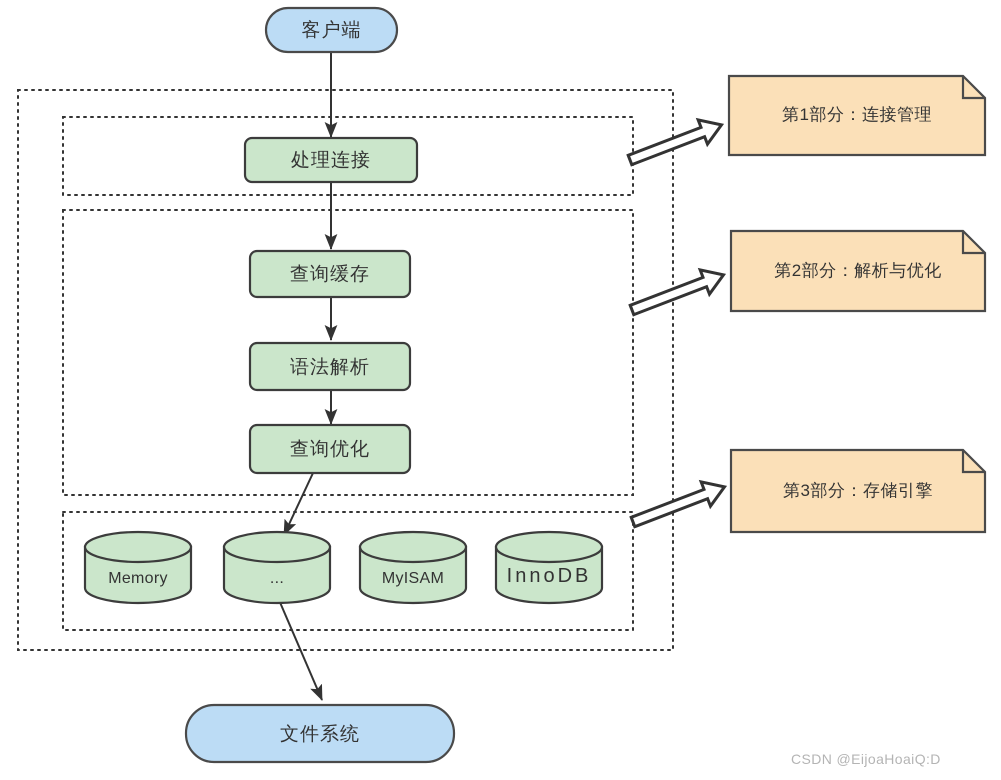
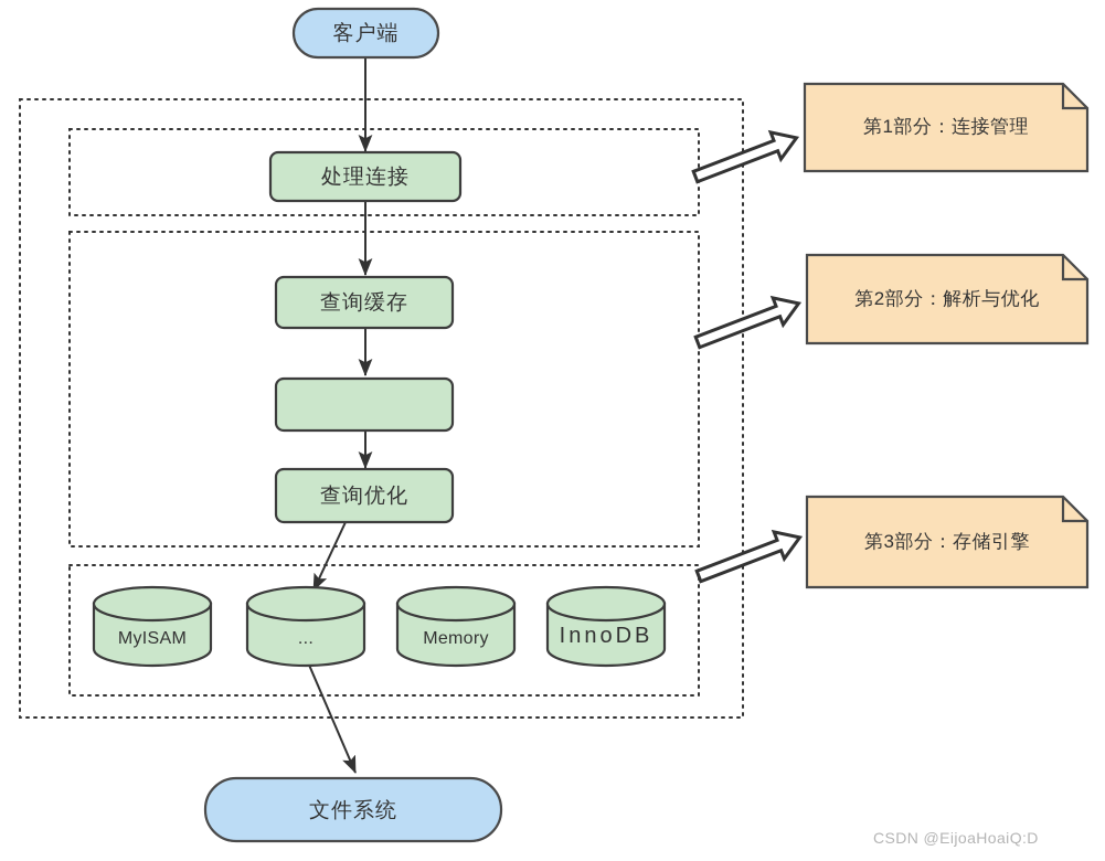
  客户端
  处理连接
  查询缓存
- 语法解析
  查询优化
- Memory
+ MyISAM
  ...
- MyISAM
+ Memory
  InnoDB
  文件系统
  第1部分：连接管理
  第2部分：解析与优化
  第3部分：存储引擎
  CSDN @EijoaHoaiQ:D
